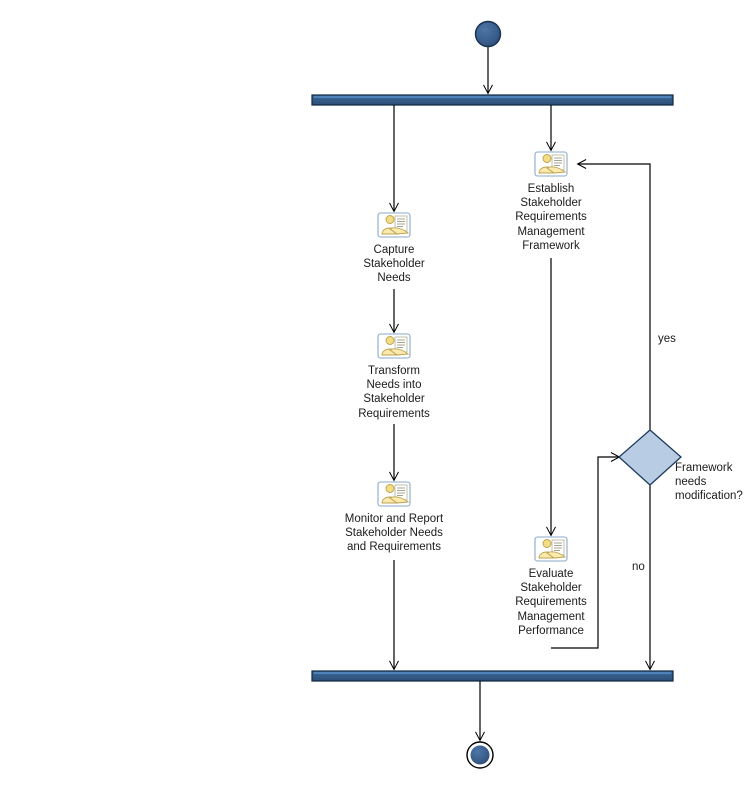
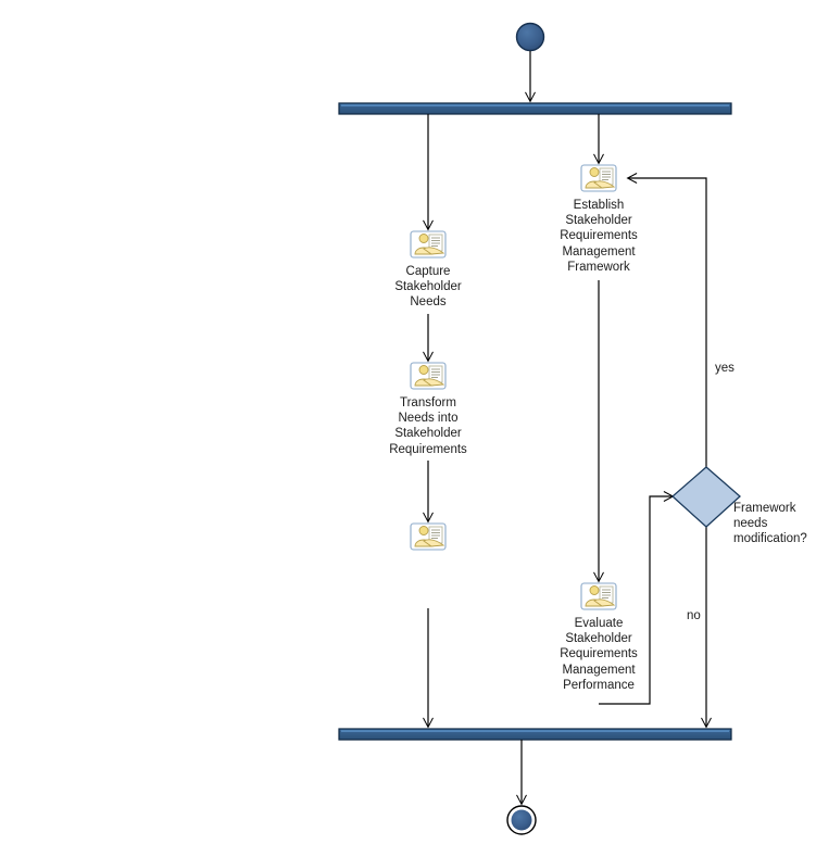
  Capture
  Stakeholder
  Needs
  Transform
  Needs into
  Stakeholder
  Requirements
- Monitor and Report
- Stakeholder Needs
- and Requirements
  Establish
  Stakeholder
  Requirements
  Management
  Framework
  Evaluate
  Stakeholder
  Requirements
  Management
  Performance
  Framework
  needs
  modification?
  yes
  no
